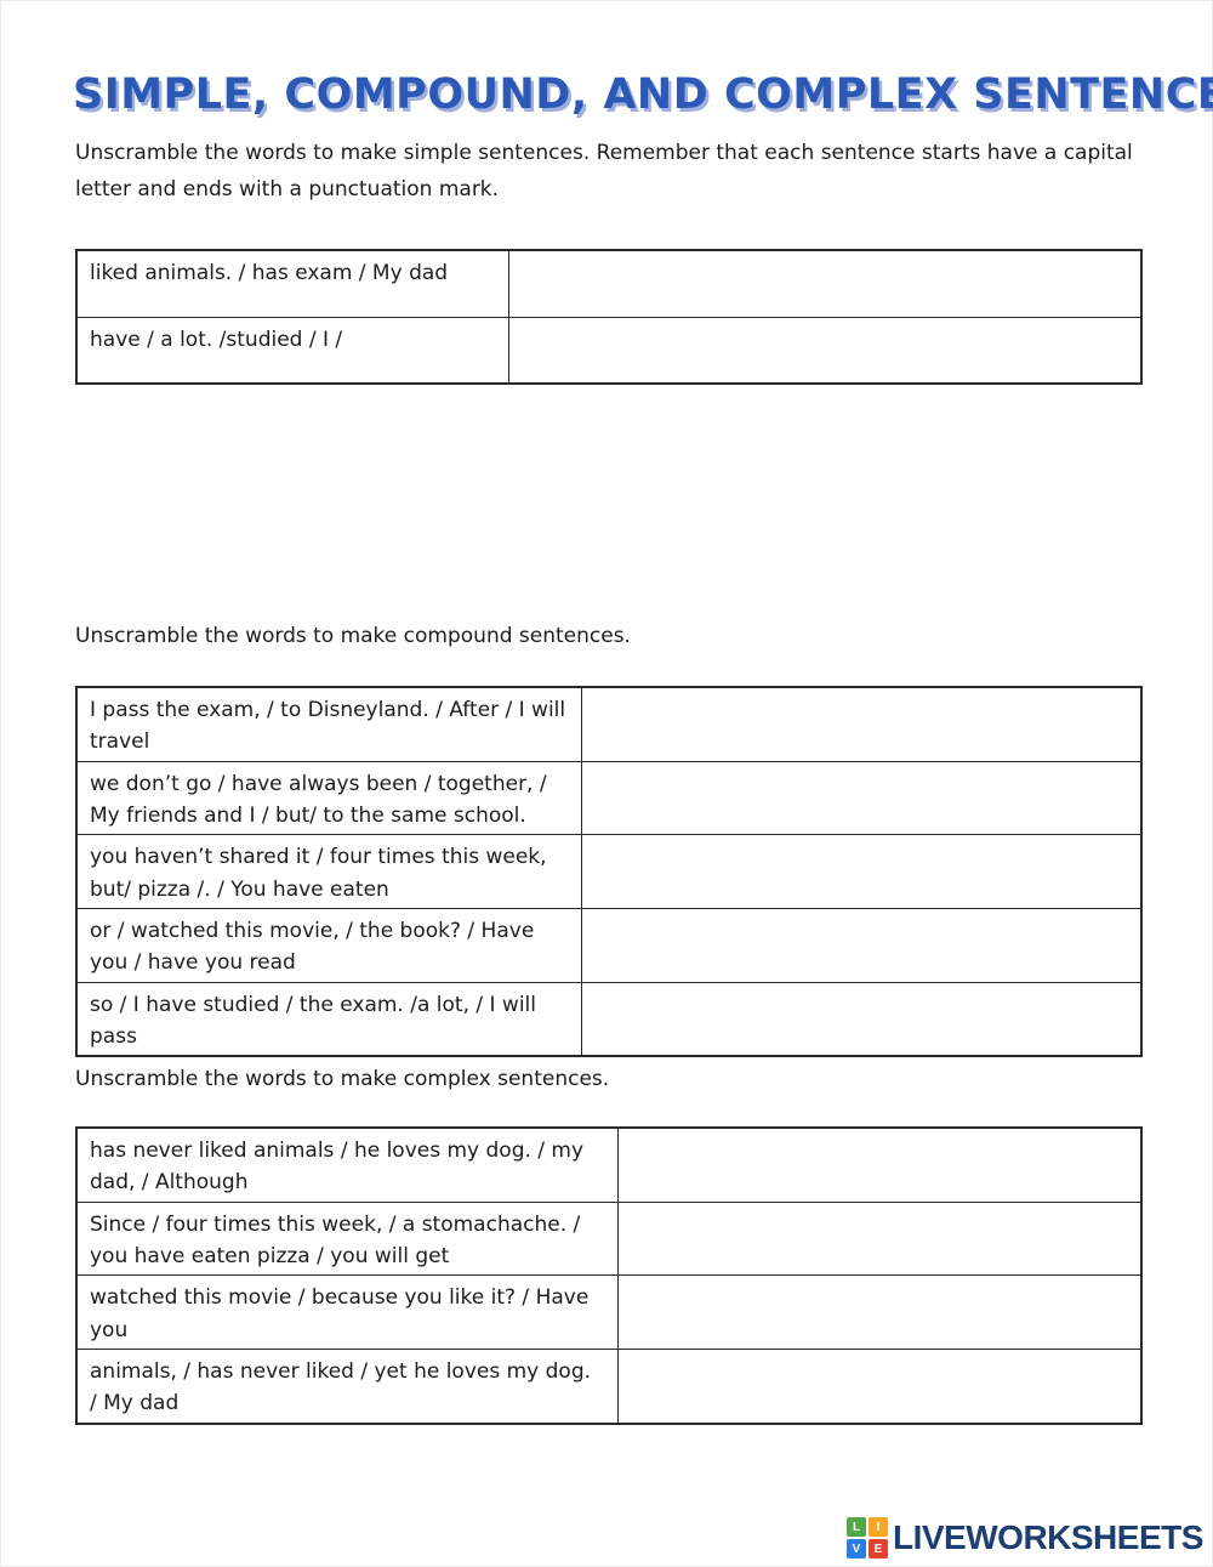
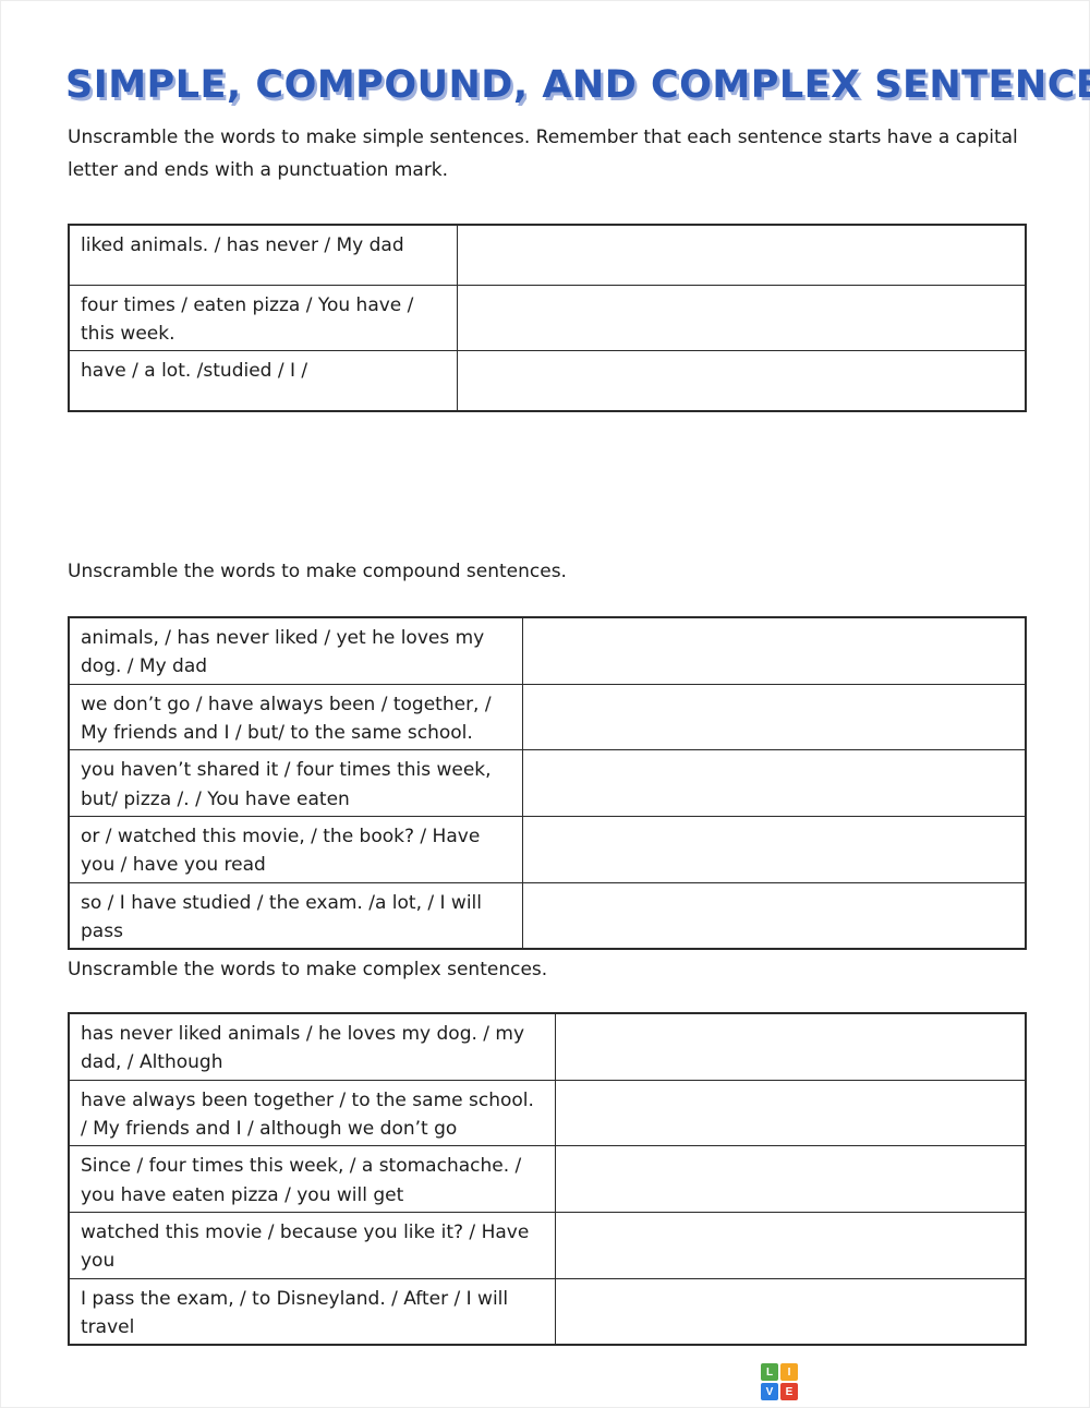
  SIMPLE, COMPOUND, AND COMPLEX SENTENCE
  Unscramble the words to make simple sentences. Remember that each sentence starts have a capital letter and ends with a punctuation mark.
- liked animals. / has exam / My dad
+ liked animals. / has never / My dad
+ four times / eaten pizza / You have / this week.
  have / a lot. /studied / I /
  Unscramble the words to make compound sentences.
- I pass the exam, / to Disneyland. / After / I will travel
+ animals, / has never liked / yet he loves my dog. / My dad
  we don’t go / have always been / together, / My friends and I / but/ to the same school.
  you haven’t shared it / four times this week, but/ pizza /. / You have eaten
  or / watched this movie, / the book? / Have you / have you read
  so / I have studied / the exam. /a lot, / I will pass
  Unscramble the words to make complex sentences.
  has never liked animals / he loves my dog. / my dad, / Although
+ have always been together / to the same school. / My friends and I / although we don’t go
  Since / four times this week, / a stomachache. / you have eaten pizza / you will get
  watched this movie / because you like it? / Have you
- animals, / has never liked / yet he loves my dog. / My dad
+ I pass the exam, / to Disneyland. / After / I will travel
  L
  I
  V
  E
- LIVEWORKSHEETS
